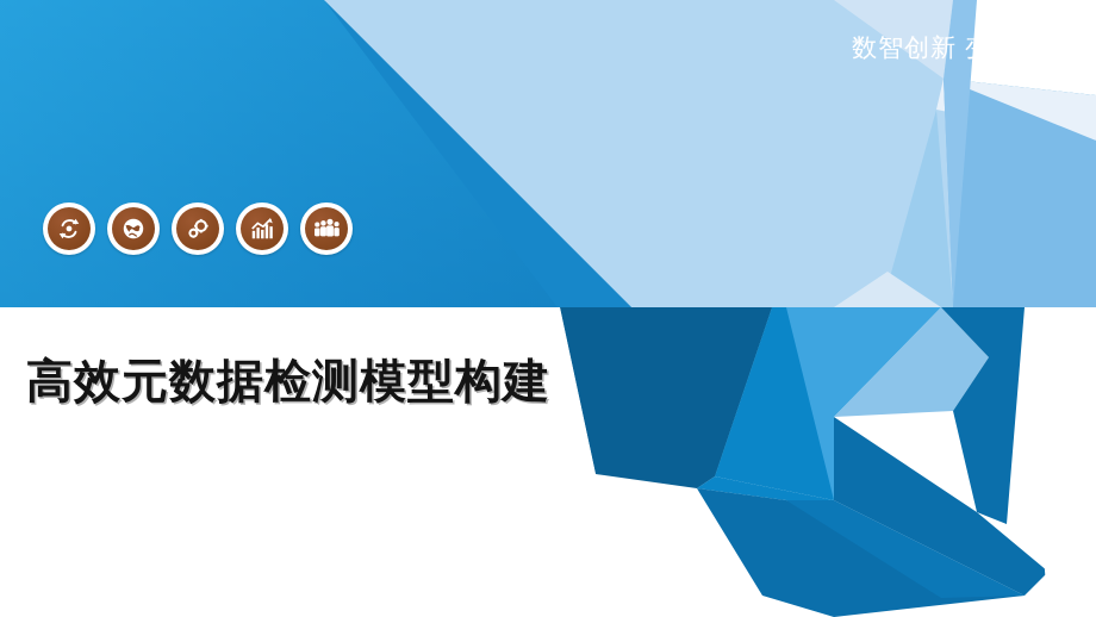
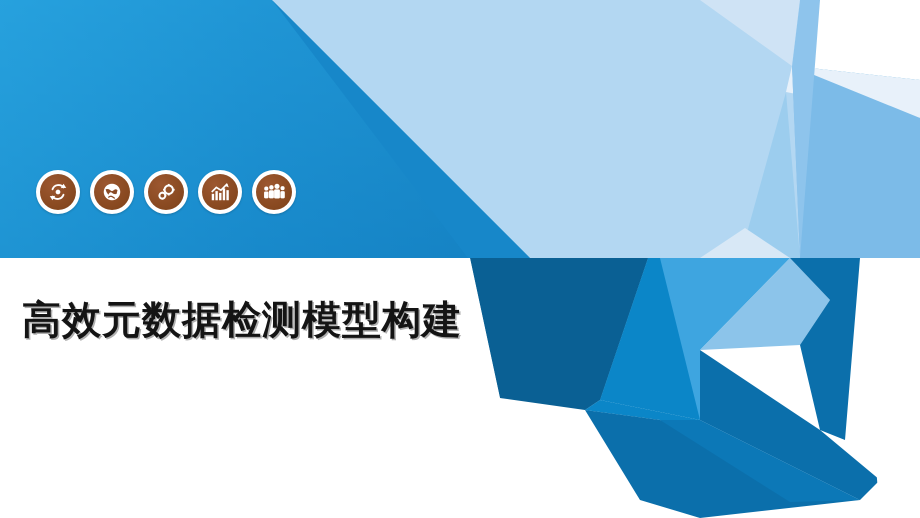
- 数智创新 变革未来
  高效元数据检测模型构建
